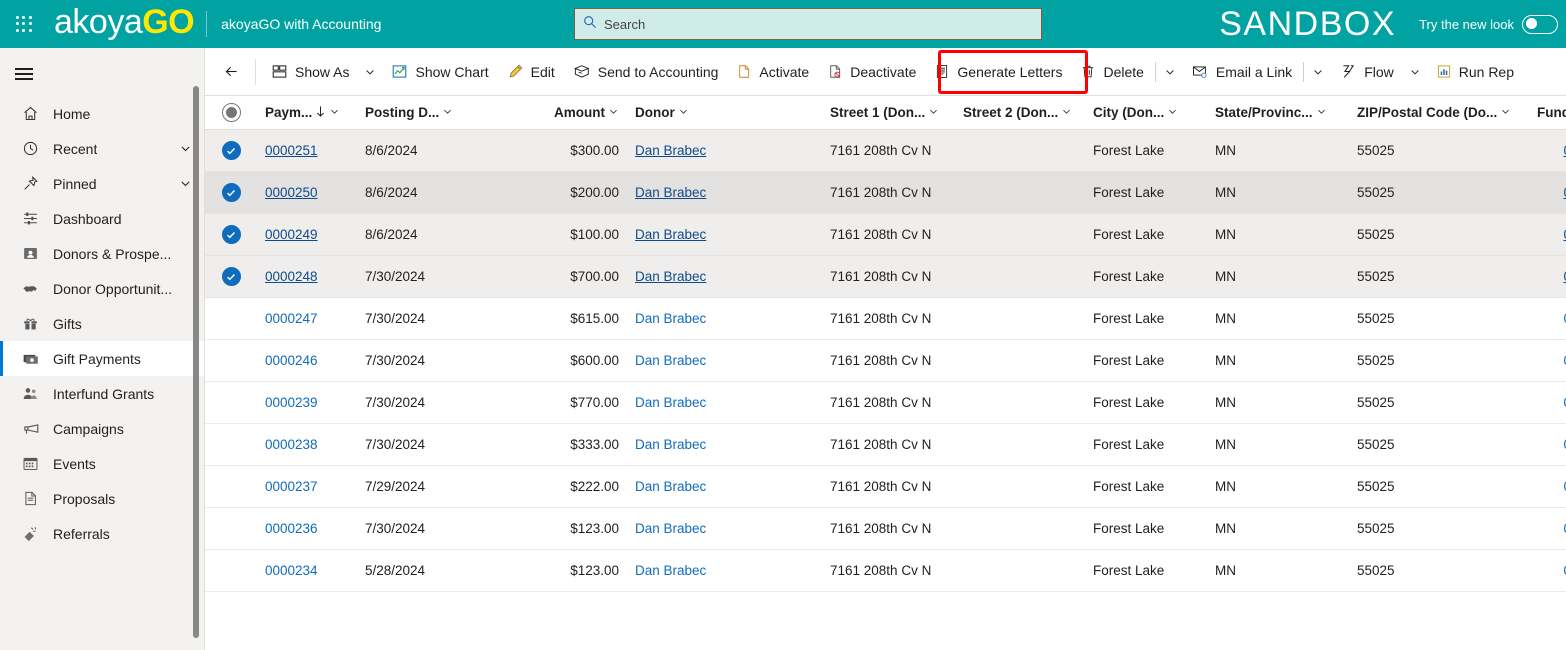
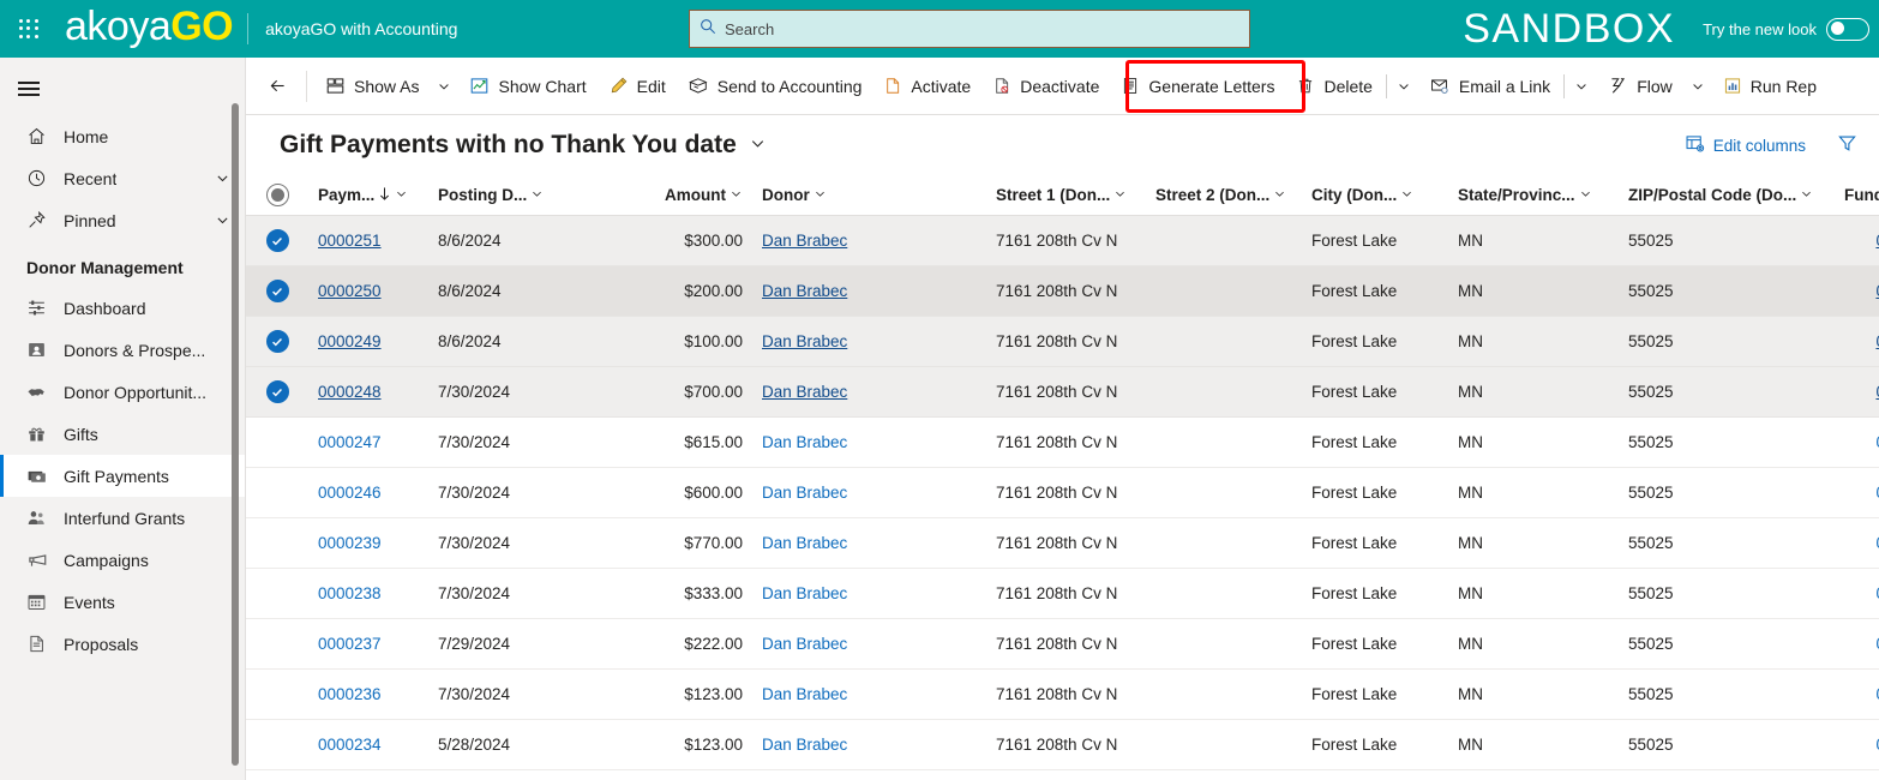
  akoyaGO
  akoyaGO with Accounting
  Search
  SANDBOX
  Try the new look
  Home
  Recent
  Pinned
+ Donor Management
  Dashboard
  Donors & Prospe...
  Donor Opportunit...
  Gifts
  Gift Payments
  Interfund Grants
  Campaigns
  Events
  Proposals
- Referrals
  Show As
  Show Chart
  Edit
  Send to Accounting
  Activate
  Deactivate
  Generate Letters
  Delete
  Email a Link
  Flow
  Run Rep
+ Gift Payments with no Thank You date
+ Edit columns
  Paym...
  Posting D...
  Amount
  Donor
  Street 1 (Don...
  Street 2 (Don...
  City (Don...
  State/Provinc...
  ZIP/Postal Code (Do...
  Fun
  0000251
  8/6/2024
  $300.00
  Dan Brabec
  7161 208th Cv N
  Forest Lake
  MN
  55025
  0000250
  8/6/2024
  $200.00
  Dan Brabec
  7161 208th Cv N
  Forest Lake
  MN
  55025
  0000249
  8/6/2024
  $100.00
  Dan Brabec
  7161 208th Cv N
  Forest Lake
  MN
  55025
  0000248
  7/30/2024
  $700.00
  Dan Brabec
  7161 208th Cv N
  Forest Lake
  MN
  55025
  0000247
  7/30/2024
  $615.00
  Dan Brabec
  7161 208th Cv N
  Forest Lake
  MN
  55025
  0000246
  7/30/2024
  $600.00
  Dan Brabec
  7161 208th Cv N
  Forest Lake
  MN
  55025
  0000239
  7/30/2024
  $770.00
  Dan Brabec
  7161 208th Cv N
  Forest Lake
  MN
  55025
  0000238
  7/30/2024
  $333.00
  Dan Brabec
  7161 208th Cv N
  Forest Lake
  MN
  55025
  0000237
  7/29/2024
  $222.00
  Dan Brabec
  7161 208th Cv N
  Forest Lake
  MN
  55025
  0000236
  7/30/2024
  $123.00
  Dan Brabec
  7161 208th Cv N
  Forest Lake
  MN
  55025
  0000234
  5/28/2024
  $123.00
  Dan Brabec
  7161 208th Cv N
  Forest Lake
  MN
  55025
